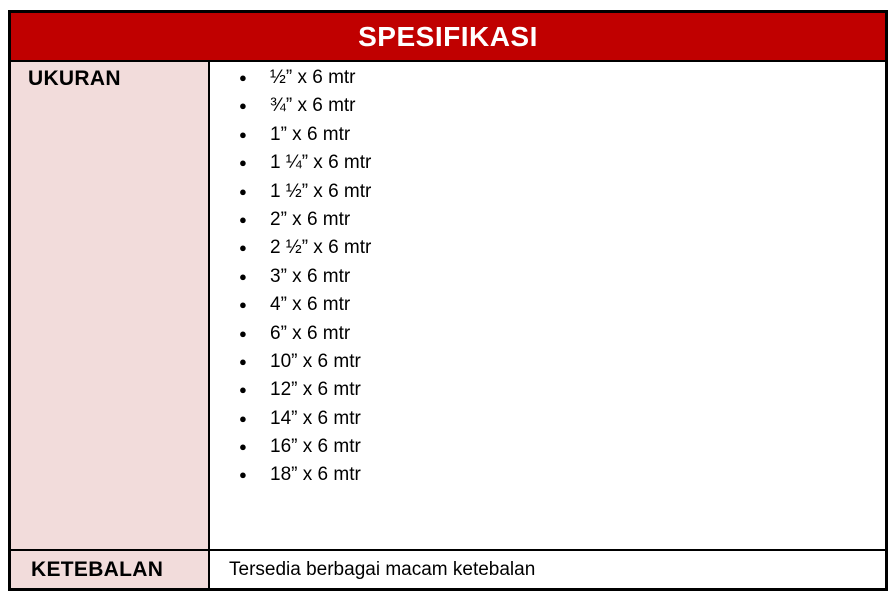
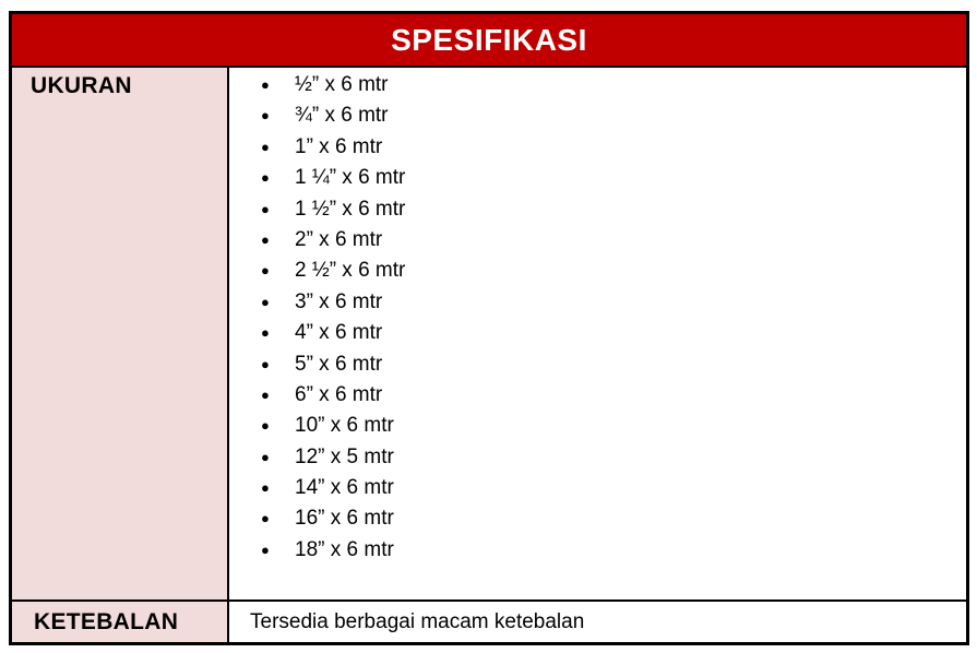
  SPESIFIKASI
  UKURAN
  ½” x 6 mtr
  ¾” x 6 mtr
  1” x 6 mtr
  1 ¼” x 6 mtr
  1 ½” x 6 mtr
  2” x 6 mtr
  2 ½” x 6 mtr
  3” x 6 mtr
  4” x 6 mtr
+ 5” x 6 mtr
  6” x 6 mtr
  10” x 6 mtr
- 12” x 6 mtr
+ 12” x 5 mtr
  14” x 6 mtr
  16” x 6 mtr
  18” x 6 mtr
  KETEBALAN
  Tersedia berbagai macam ketebalan
